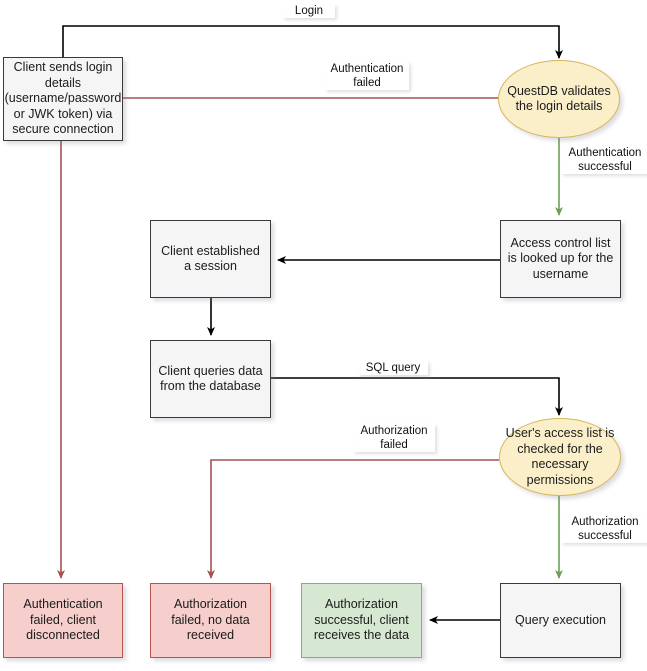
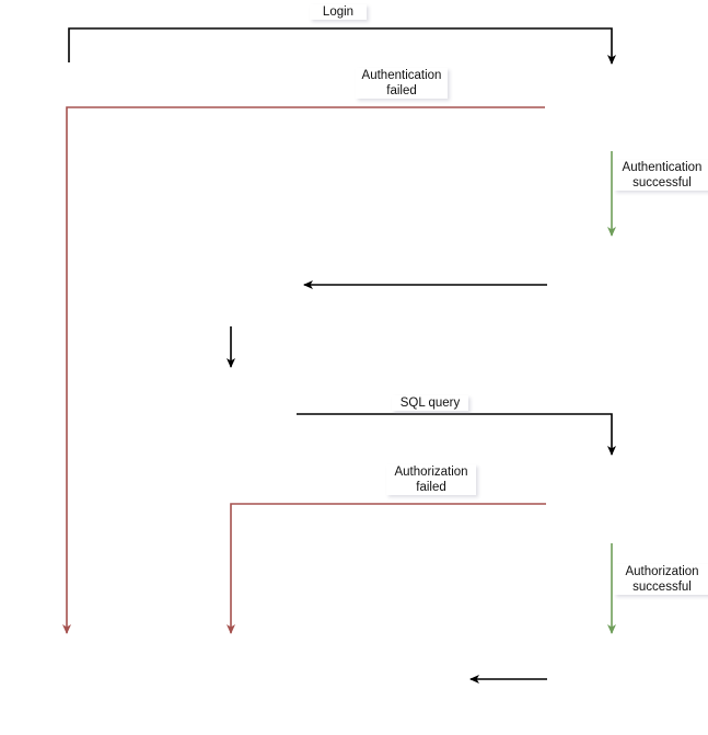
- Client sends login details (username/password or JWK token) via secure connection
- QuestDB validates the login details
- Access control list is looked up for the username
- Client established a session
- Client queries data from the database
- User's access list is checked for the necessary permissions
- Authentication failed, client disconnected
- Authorization failed, no data received
- Authorization successful, client receives the data
- Query execution
  Login
  Authentication
  failed
  Authentication
  successful
  SQL query
  Authorization
  failed
  Authorization
  successful
